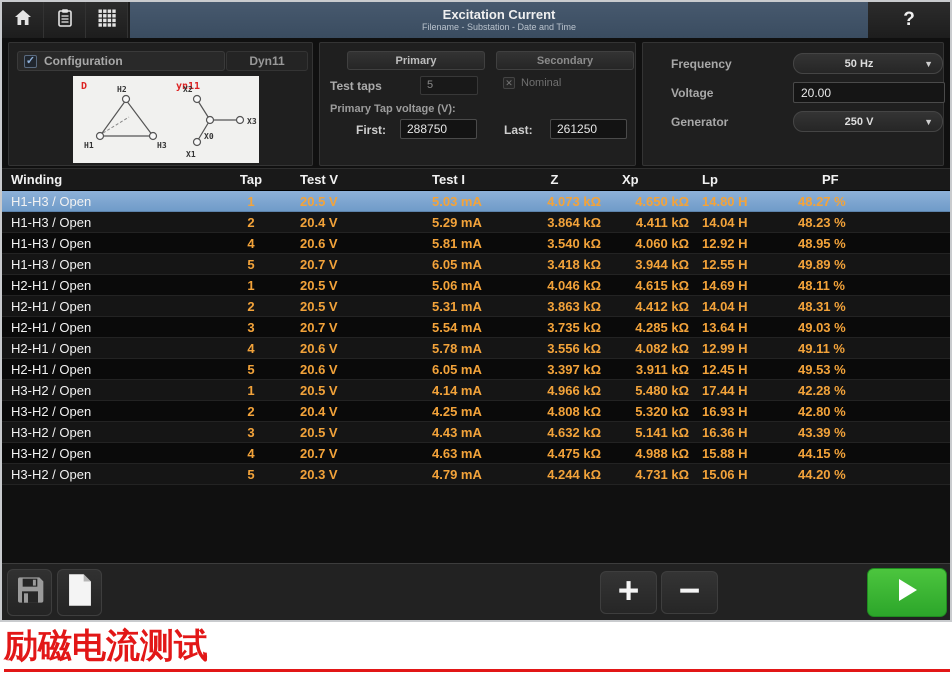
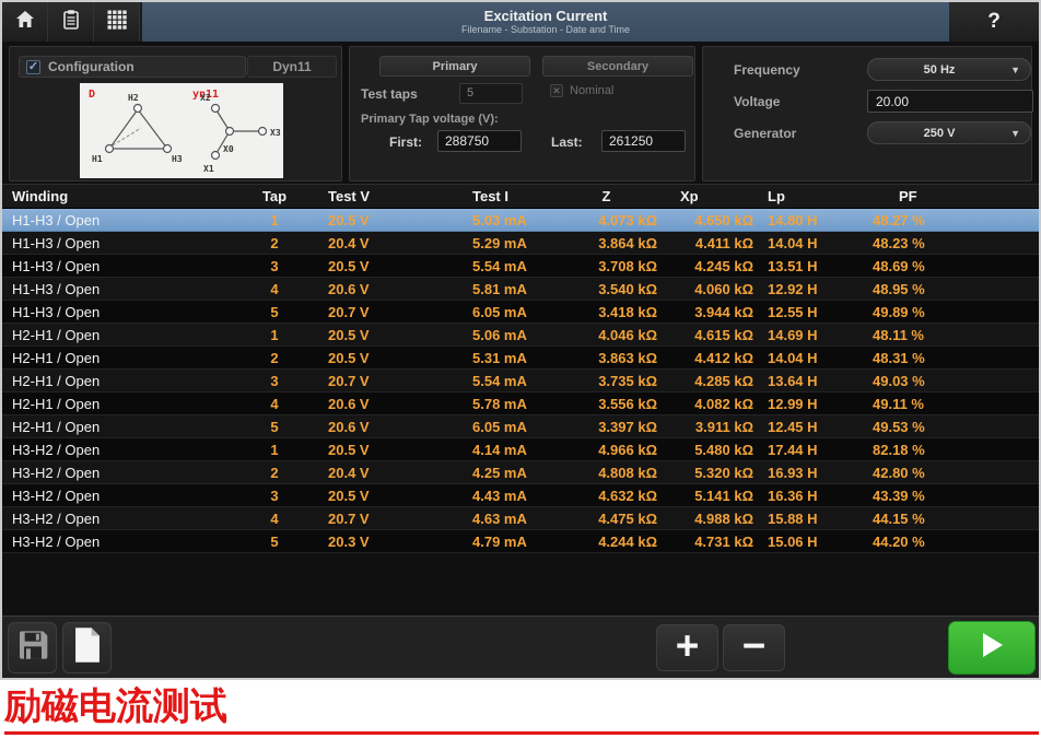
  Excitation Current
  Filename - Substation - Date and Time
  ?
  ✓
  Configuration
  Dyn11
  D
  H2
  H1
  H3
  yn11
  X2
  X3
  X0
  X1
  Primary
  Secondary
  Test taps
  5
  ✕
  Nominal
  Primary Tap voltage (V):
  First:
  288750
  Last:
  261250
  Frequency
  50 Hz
  ▼
  Voltage
  20.00
  Generator
  250 V
  ▼
  Winding	Tap	Test V	Test I	Z	Xp	Lp	PF
  H1-H3 / Open	1	20.5 V	5.03 mA	4.073 kΩ	4.650 kΩ	14.80 H	48.27 %
  H1-H3 / Open	2	20.4 V	5.29 mA	3.864 kΩ	4.411 kΩ	14.04 H	48.23 %
+ H1-H3 / Open	3	20.5 V	5.54 mA	3.708 kΩ	4.245 kΩ	13.51 H	48.69 %
  H1-H3 / Open	4	20.6 V	5.81 mA	3.540 kΩ	4.060 kΩ	12.92 H	48.95 %
  H1-H3 / Open	5	20.7 V	6.05 mA	3.418 kΩ	3.944 kΩ	12.55 H	49.89 %
  H2-H1 / Open	1	20.5 V	5.06 mA	4.046 kΩ	4.615 kΩ	14.69 H	48.11 %
  H2-H1 / Open	2	20.5 V	5.31 mA	3.863 kΩ	4.412 kΩ	14.04 H	48.31 %
  H2-H1 / Open	3	20.7 V	5.54 mA	3.735 kΩ	4.285 kΩ	13.64 H	49.03 %
  H2-H1 / Open	4	20.6 V	5.78 mA	3.556 kΩ	4.082 kΩ	12.99 H	49.11 %
  H2-H1 / Open	5	20.6 V	6.05 mA	3.397 kΩ	3.911 kΩ	12.45 H	49.53 %
- H3-H2 / Open	1	20.5 V	4.14 mA	4.966 kΩ	5.480 kΩ	17.44 H	42.28 %
+ H3-H2 / Open	1	20.5 V	4.14 mA	4.966 kΩ	5.480 kΩ	17.44 H	82.18 %
  H3-H2 / Open	2	20.4 V	4.25 mA	4.808 kΩ	5.320 kΩ	16.93 H	42.80 %
  H3-H2 / Open	3	20.5 V	4.43 mA	4.632 kΩ	5.141 kΩ	16.36 H	43.39 %
  H3-H2 / Open	4	20.7 V	4.63 mA	4.475 kΩ	4.988 kΩ	15.88 H	44.15 %
  H3-H2 / Open	5	20.3 V	4.79 mA	4.244 kΩ	4.731 kΩ	15.06 H	44.20 %
  +
  −
  励磁电流测试
